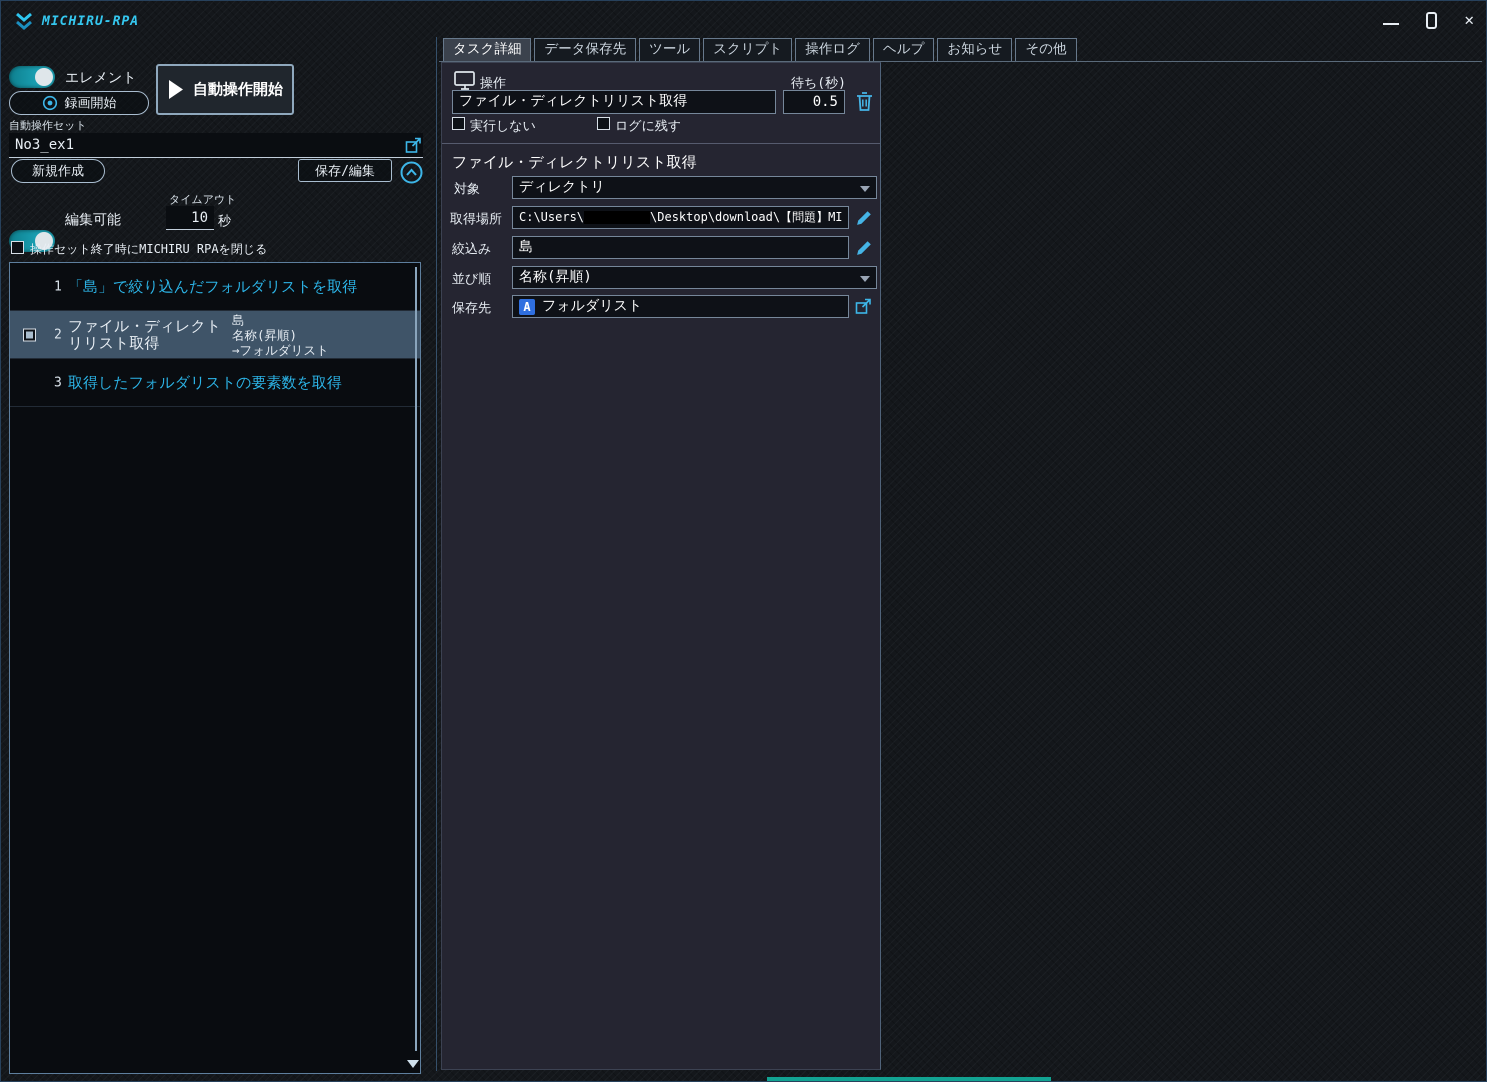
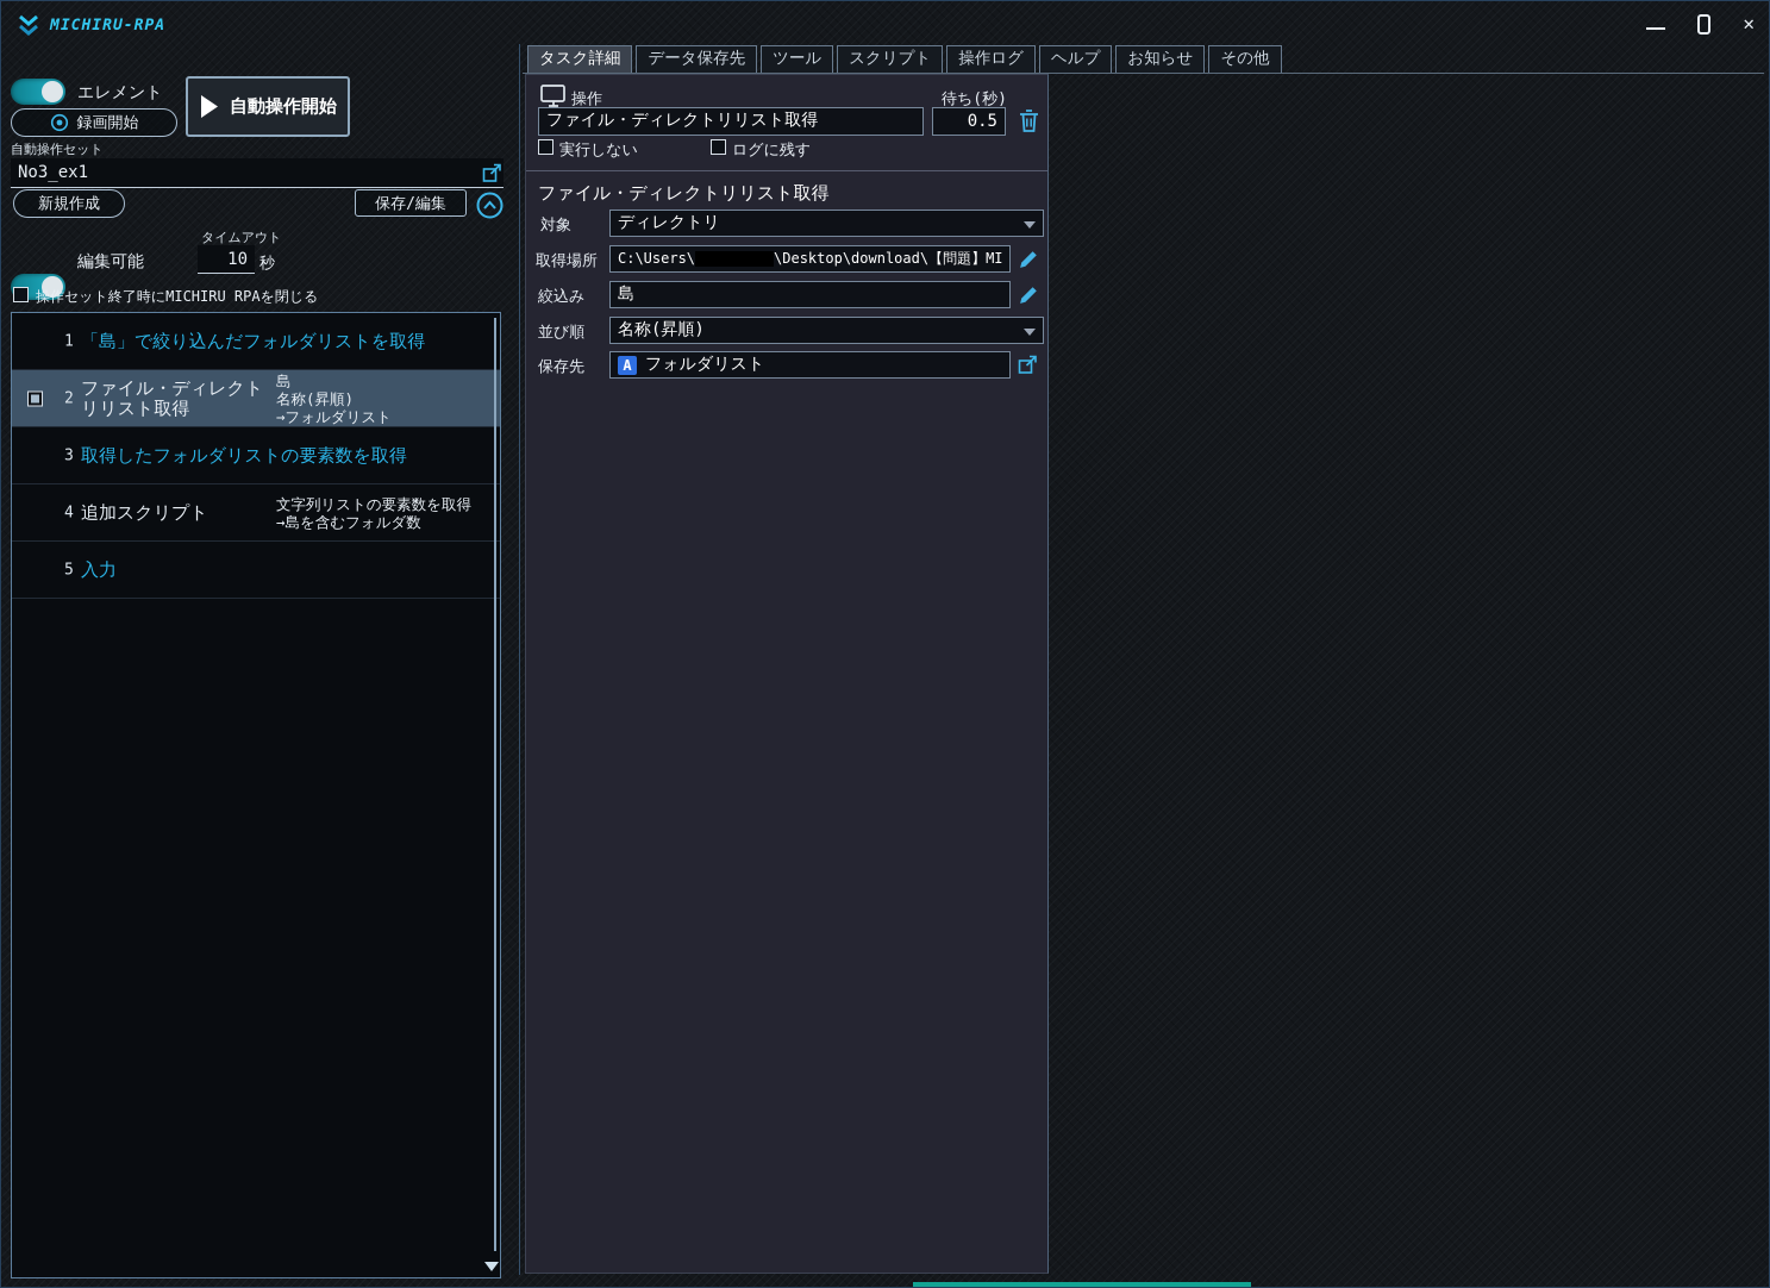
  MICHIRU-RPA
  ✕
  エレメント
  録画開始
  自動操作開始
  自動操作セット
  No3_ex1
  新規作成
  保存/編集
  タイムアウト
  編集可能
  10
  秒
  操作セット終了時にMICHIRU RPAを閉じる
  1
  「島」で絞り込んだフォルダリストを取得
  2
  ファイル・ディレクトリリスト取得
  島
  名称(昇順)
  →フォルダリスト
  3
  取得したフォルダリストの要素数を取得
+ 4
+ 追加スクリプト
+ 文字列リストの要素数を取得
+ →島を含むフォルダ数
+ 5
+ 入力
  タスク詳細
  データ保存先
  ツール
  スクリプト
  操作ログ
  ヘルプ
  お知らせ
  その他
  操作
  待ち(秒)
  ファイル・ディレクトリリスト取得
  0.5
  実行しない
  ログに残す
  ファイル・ディレクトリリスト取得
  対象
  ディレクトリ
  取得場所
  C:\Users\ \Desktop\download\【問題】MI
  絞込み
  島
  並び順
  名称(昇順)
  保存先
  A
  フォルダリスト
